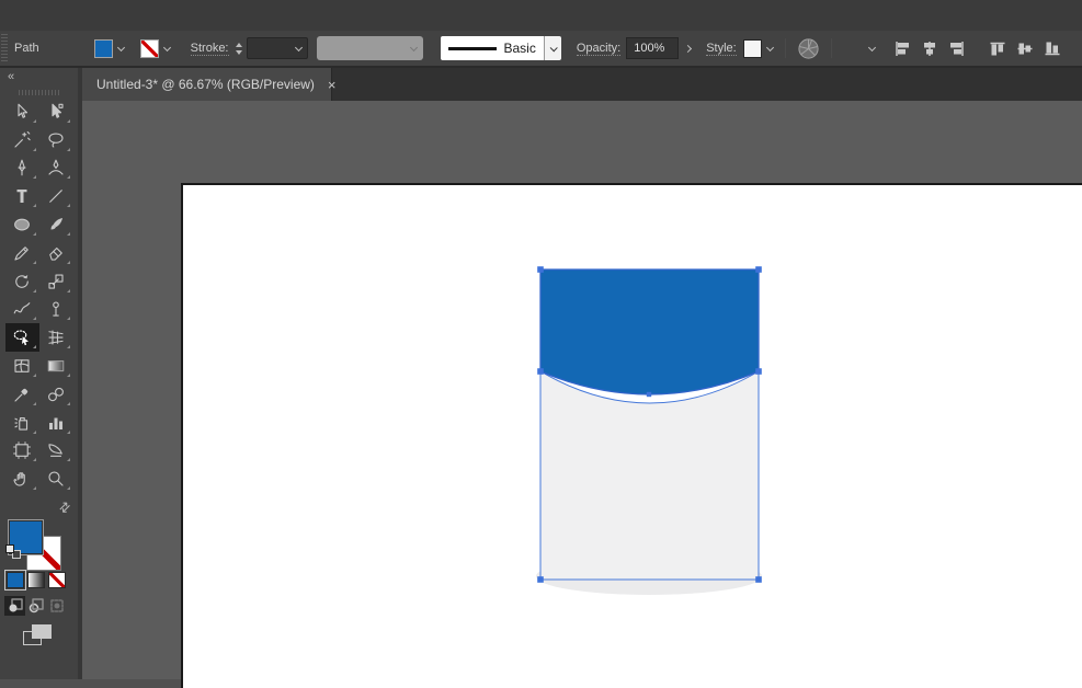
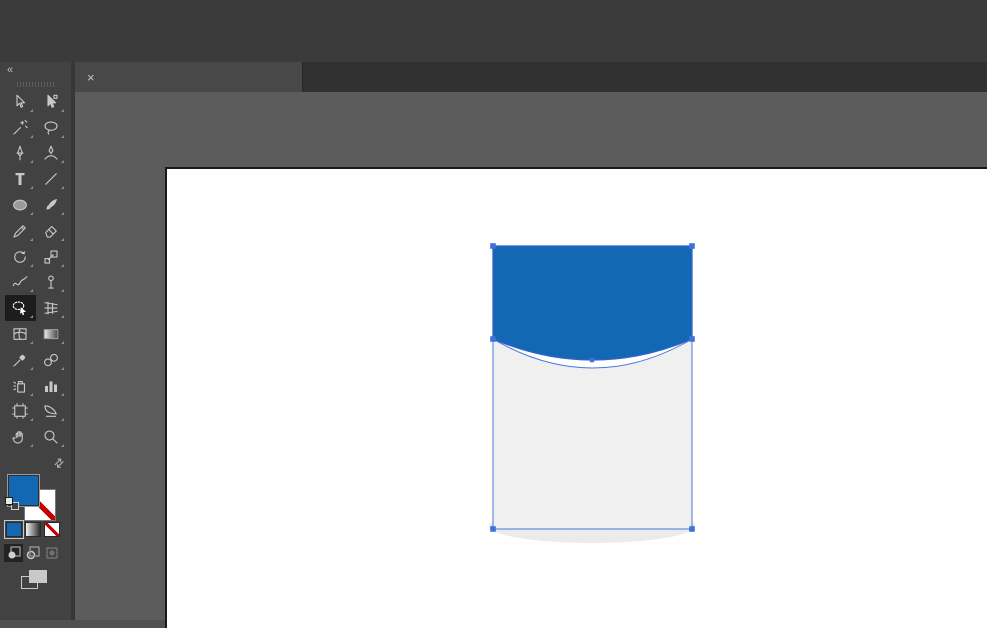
- Path
- Stroke:
- Basic
- Opacity:
- 100%
- Style:
- Untitled-3* @ 66.67% (RGB/Preview)
  ×
  «
